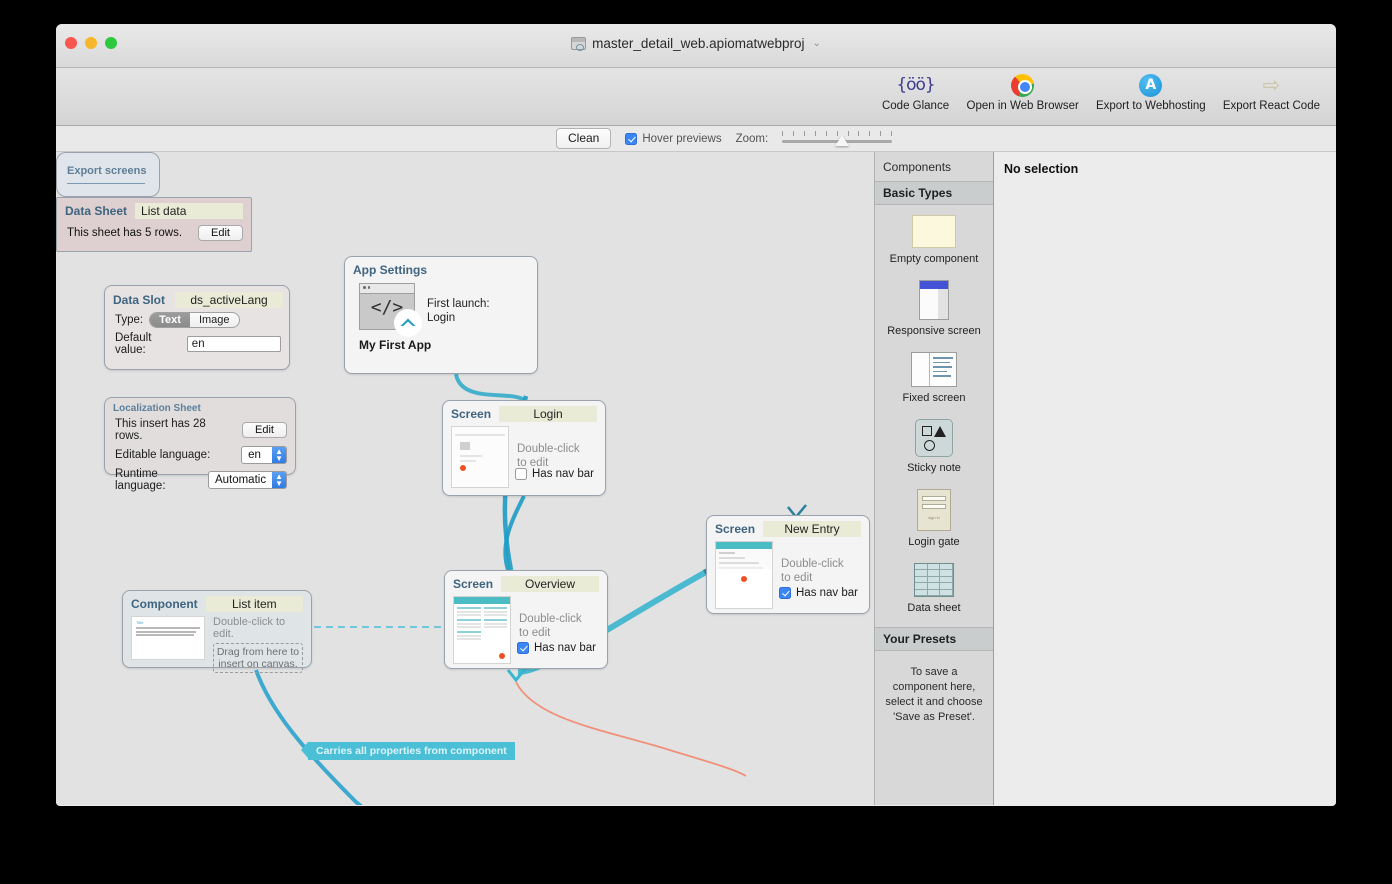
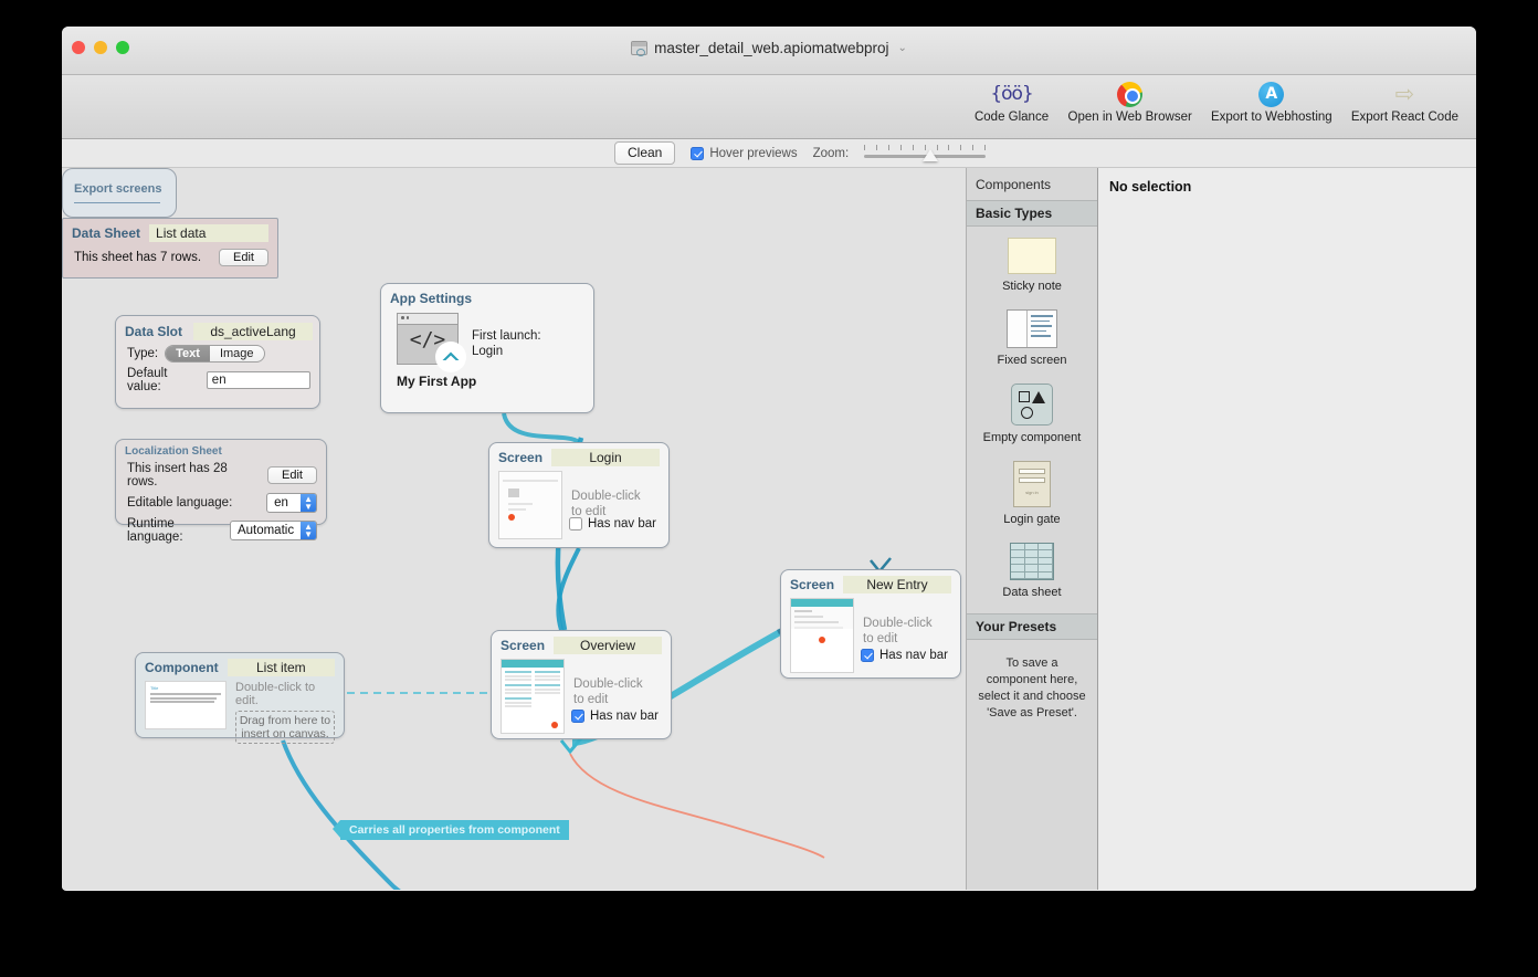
  master_detail_web.apiomatwebproj
  ⌄
  {öö}
  Code Glance
  Open in Web Browser
  A
  Export to Webhosting
  ⇨
  Export React Code
  Clean
  Hover previews
  Zoom:
  Data Slot
  ds_activeLang
  Type:
  Text
  Image
  Default value:
  en
  Localization Sheet
  This insert has 28 rows.
  Edit
  Editable language:
  en
  ▲
  ▼
  Runtime language:
  Automatic
  ▲
  ▼
  Export screens
  App Settings
  </>
  First launch:
  Login
  My First App
  Screen
  Login
  Double-click
  to edit
  Has nav bar
  Screen
  Overview
  Double-click
  to edit
  Has nav bar
  Screen
  New Entry
  Double-click
  to edit
  Has nav bar
  Component
  List item
  Double-click to edit.
  Drag from here to
  insert on canvas.
  Data Sheet
  List data
- This sheet has 5 rows.
+ This sheet has 7 rows.
  Edit
  Carries all properties from component
  Components
  Basic Types
- Empty component
+ Sticky note
- Responsive screen
  Fixed screen
- Sticky note
+ Empty component
  Login gate
  Data sheet
  Your Presets
  To save a component here, select it and choose 'Save as Preset'.
  No selection
